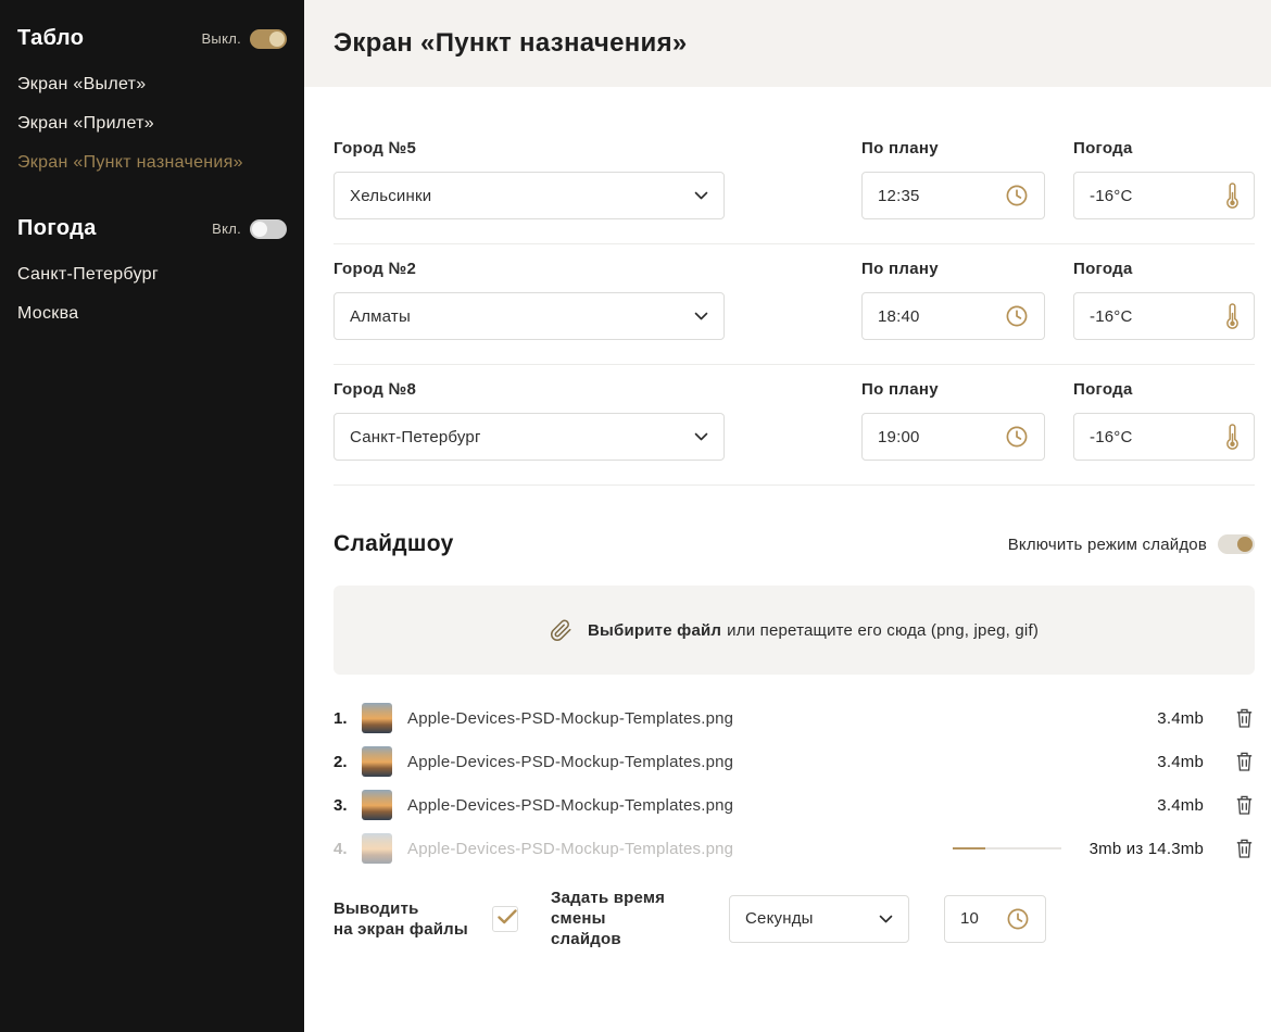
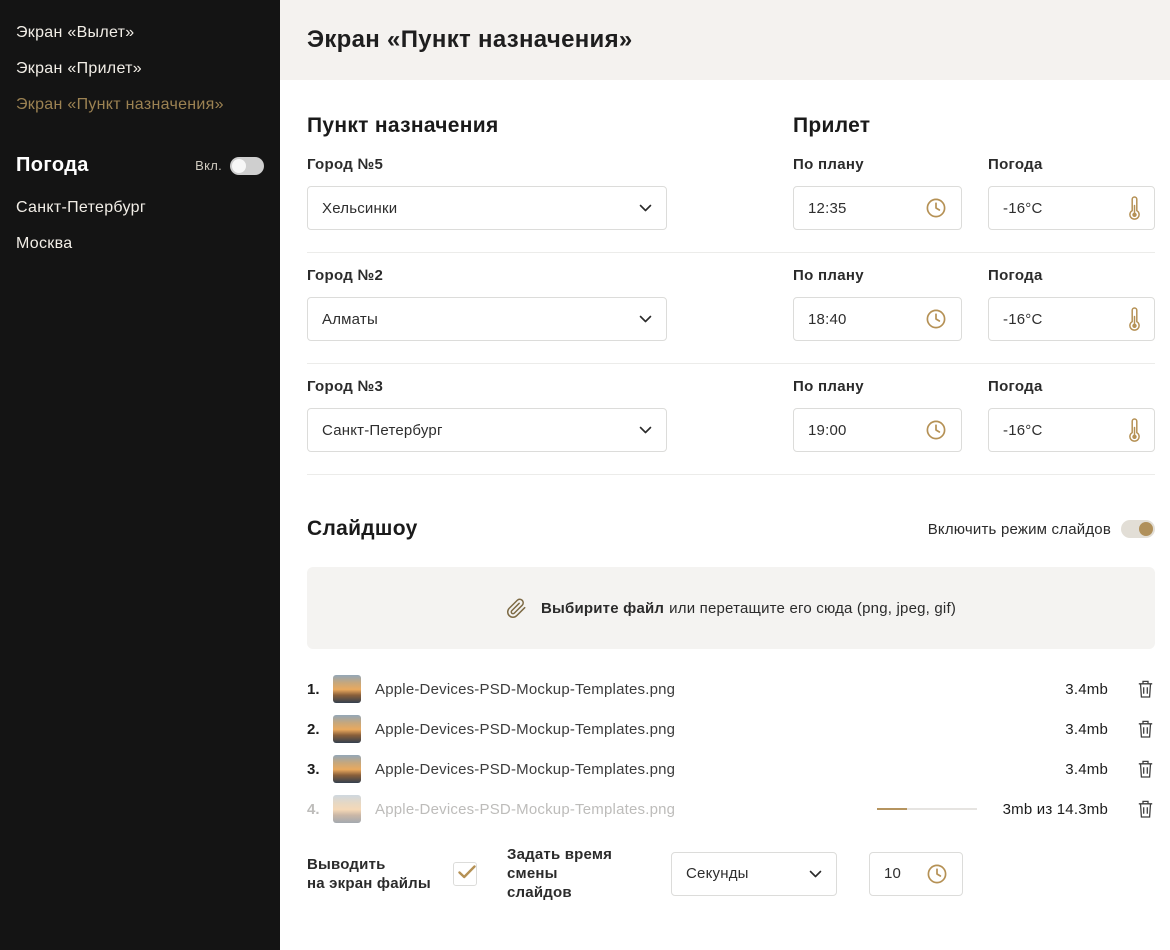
- Табло
- Выкл.
  Экран «Вылет»
  Экран «Прилет»
  Экран «Пункт назначения»
  Погода
  Вкл.
  Санкт-Петербург
  Москва
  Экран «Пункт назначения»
+ Пункт назначения
+ Прилет
  Город №5
  Хельсинки
  По плану
  12:35
  Погода
  -16°C
  Город №2
  Алматы
  По плану
  18:40
  Погода
  -16°C
- Город №8
+ Город №3
  Санкт-Петербург
  По плану
  19:00
  Погода
  -16°C
  Слайдшоу
  Включить режим слайдов
  Выбирите файл или перетащите его сюда (png, jpeg, gif)
  1.
  Apple-Devices-PSD-Mockup-Templates.png
  3.4mb
  2.
  Apple-Devices-PSD-Mockup-Templates.png
  3.4mb
  3.
  Apple-Devices-PSD-Mockup-Templates.png
  3.4mb
  4.
  Apple-Devices-PSD-Mockup-Templates.png
  3mb из 14.3mb
  Выводить
  на экран файлы
  Задать время смены
  слайдов
  Секунды
  10
